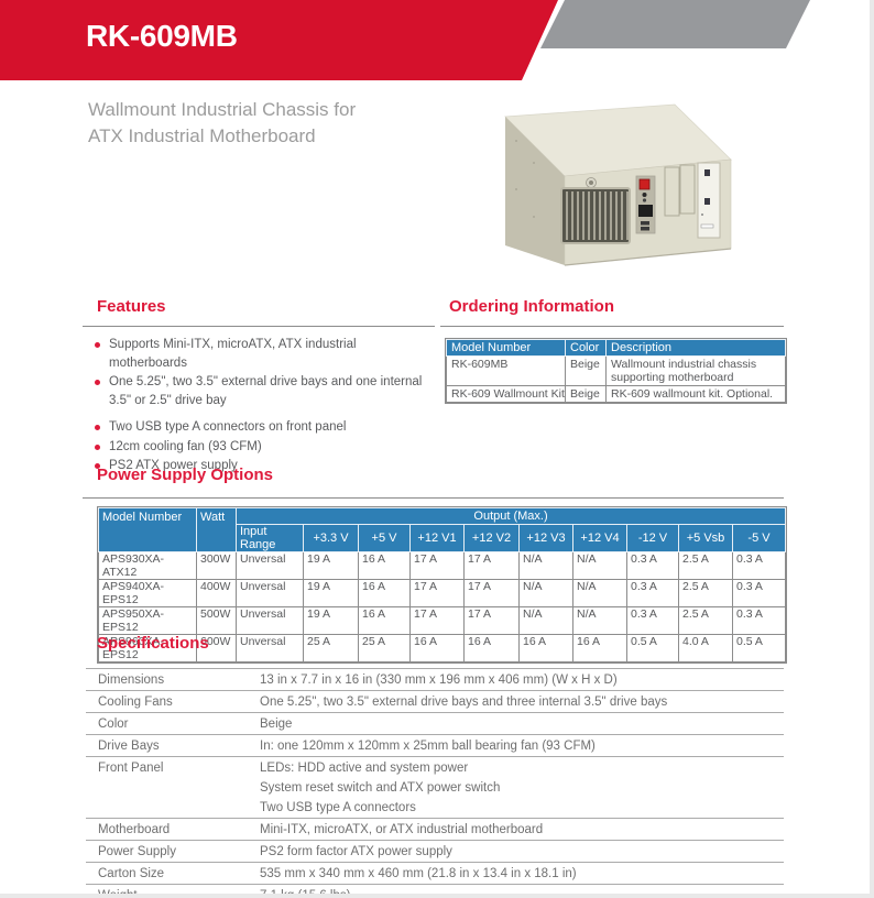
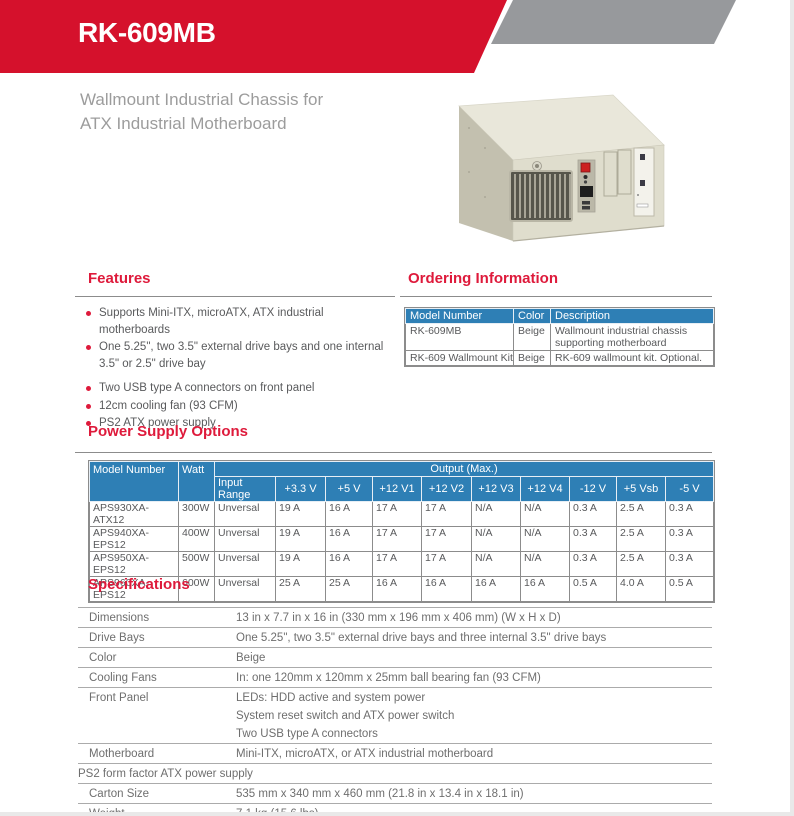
  RK-609MB
  Wallmount Industrial Chassis for
  ATX Industrial Motherboard
  Features
  Supports Mini-ITX, microATX, ATX industrial motherboards
  One 5.25", two 3.5" external drive bays and one internal 3.5" or 2.5" drive bay
  Two USB type A connectors on front panel
  12cm cooling fan (93 CFM)
  PS2 ATX power supply
  Ordering Information
  Model Number	Color	Description
  RK-609MB	Beige	Wallmount industrial chassis supporting motherboard
  RK-609 Wallmount Kit	Beige	RK-609 wallmount kit. Optional.
  Power Supply Options
  Model Number	Watt	Output (Max.)
  Input Range	+3.3 V	+5 V	+12 V1	+12 V2	+12 V3	+12 V4	-12 V	+5 Vsb	-5 V
  APS930XA-ATX12	300W	Unversal	19 A	16 A	17 A	17 A	N/A	N/A	0.3 A	2.5 A	0.3 A
  APS940XA-EPS12	400W	Unversal	19 A	16 A	17 A	17 A	N/A	N/A	0.3 A	2.5 A	0.3 A
  APS950XA-EPS12	500W	Unversal	19 A	16 A	17 A	17 A	N/A	N/A	0.3 A	2.5 A	0.3 A
  APS960XA-EPS12	600W	Unversal	25 A	25 A	16 A	16 A	16 A	16 A	0.5 A	4.0 A	0.5 A
  Specifications
  Dimensions
  13 in x 7.7 in x 16 in (330 mm x 196 mm x 406 mm) (W x H x D)
- Cooling Fans
+ Drive Bays
  One 5.25", two 3.5" external drive bays and three internal 3.5" drive bays
  Color
  Beige
- Drive Bays
+ Cooling Fans
  In: one 120mm x 120mm x 25mm ball bearing fan (93 CFM)
  Front Panel
  LEDs: HDD active and system power
  System reset switch and ATX power switch
  Two USB type A connectors
  Motherboard
  Mini-ITX, microATX, or ATX industrial motherboard
- Power Supply
  PS2 form factor ATX power supply
  Carton Size
  535 mm x 340 mm x 460 mm (21.8 in x 13.4 in x 18.1 in)
